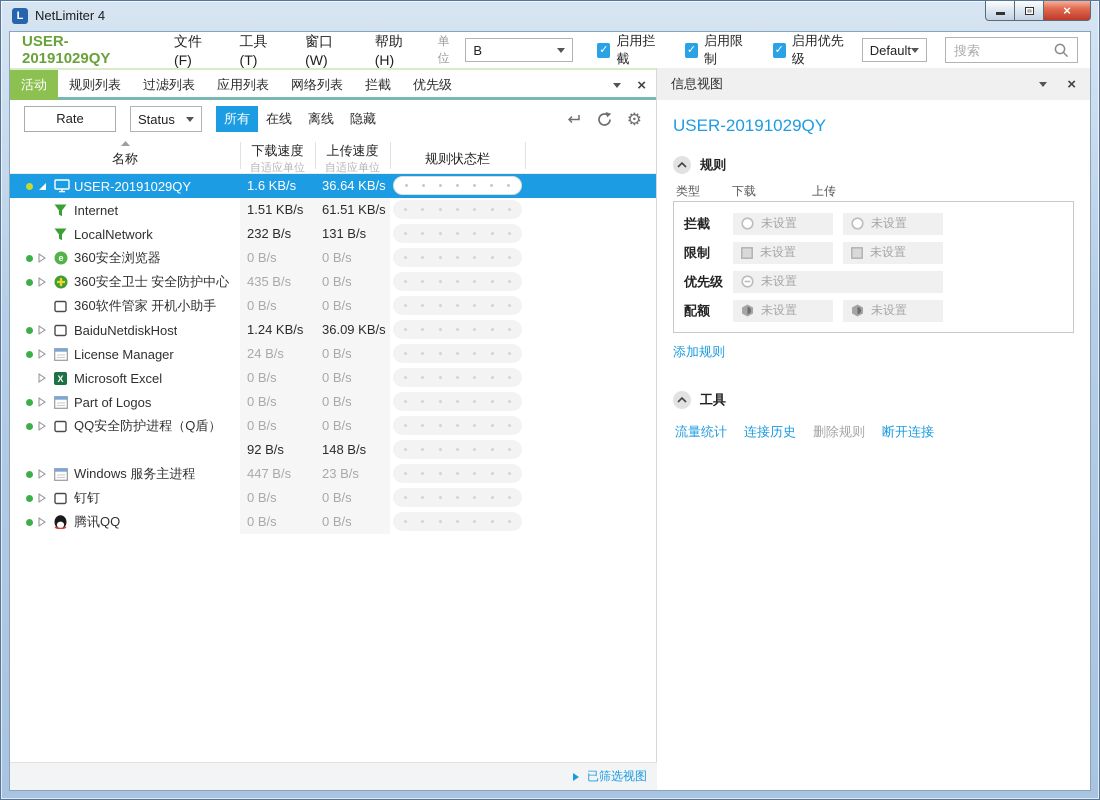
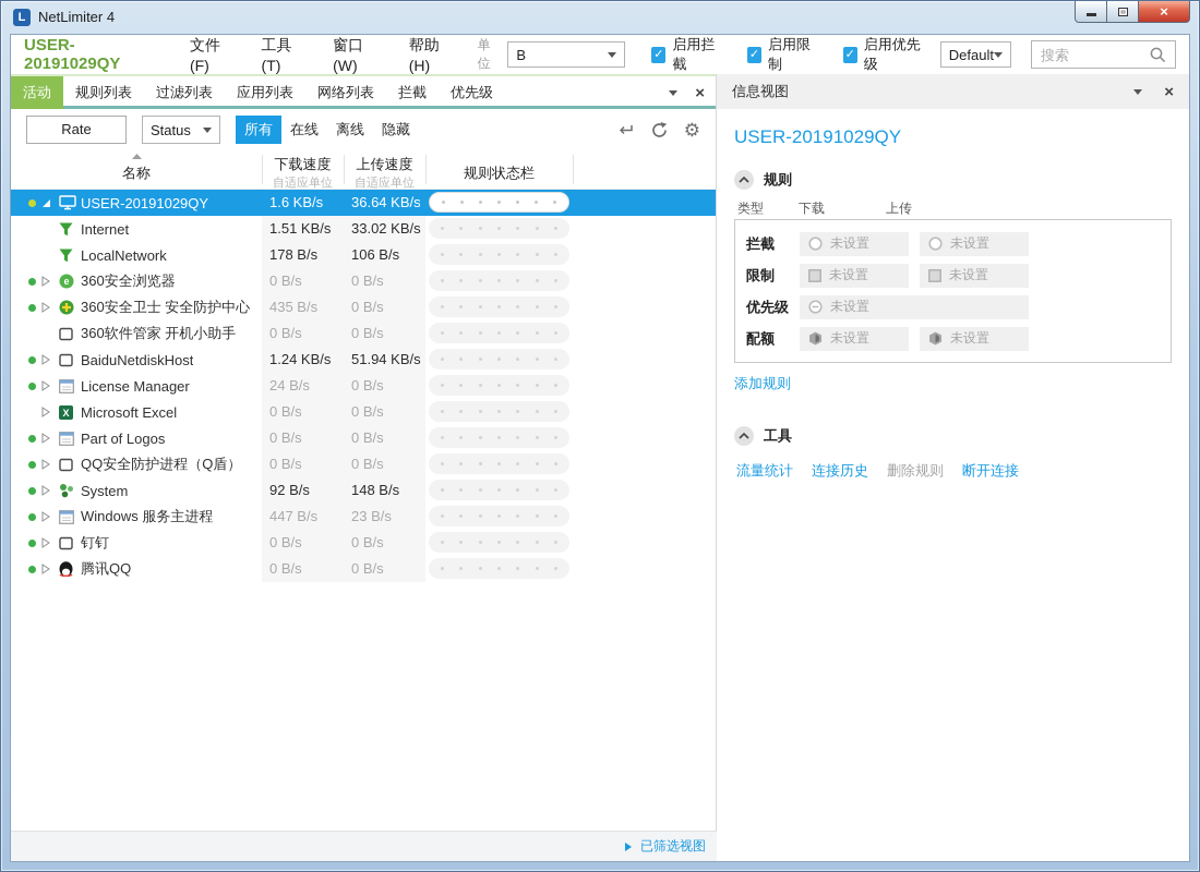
  L
  NetLimiter 4
  ×
  USER-20191029QY
  文件(F)
  工具(T)
  窗口(W)
  帮助(H)
  单位
  B
  ✓
  启用拦截
  ✓
  启用限制
  ✓
  启用优先级
  Default
  搜索
  活动
  规则列表
  过滤列表
  应用列表
  网络列表
  拦截
  优先级
  ×
  Rate
  Status
  所有
  在线
  离线
  隐藏
  ⚙
  名称
  下载速度
  自适应单位
  上传速度
  自适应单位
  规则状态栏
  USER-20191029QY
  1.6 KB/s
  36.64 KB/s
  Internet
  1.51 KB/s
- 61.51 KB/s
+ 33.02 KB/s
  LocalNetwork
- 232 B/s
+ 178 B/s
- 131 B/s
+ 106 B/s
  e
  360安全浏览器
  0 B/s
  0 B/s
  360安全卫士 安全防护中心
  435 B/s
  0 B/s
  360软件管家 开机小助手
  0 B/s
  0 B/s
  BaiduNetdiskHost
  1.24 KB/s
- 36.09 KB/s
+ 51.94 KB/s
  License Manager
  24 B/s
  0 B/s
  X
  Microsoft Excel
  0 B/s
  0 B/s
  Part of Logos
  0 B/s
  0 B/s
  QQ安全防护进程（Q盾）
  0 B/s
  0 B/s
+ System
  92 B/s
  148 B/s
  Windows 服务主进程
  447 B/s
  23 B/s
  钉钉
  0 B/s
  0 B/s
  腾讯QQ
  0 B/s
  0 B/s
  已筛选视图
  信息视图
  ×
  USER-20191029QY
  规则
  类型
  下载
  上传
  拦截
  未设置
  未设置
  限制
  未设置
  未设置
  优先级
  未设置
  配额
  未设置
  未设置
  添加规则
  工具
  流量统计
  连接历史
  删除规则
  断开连接
